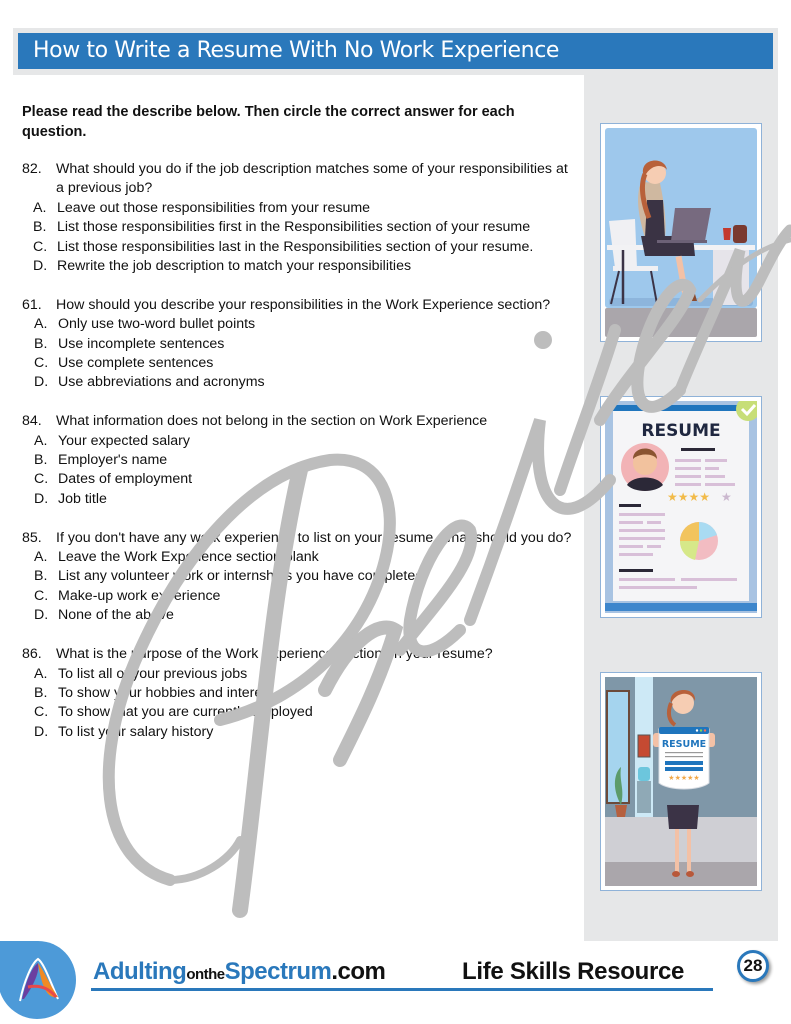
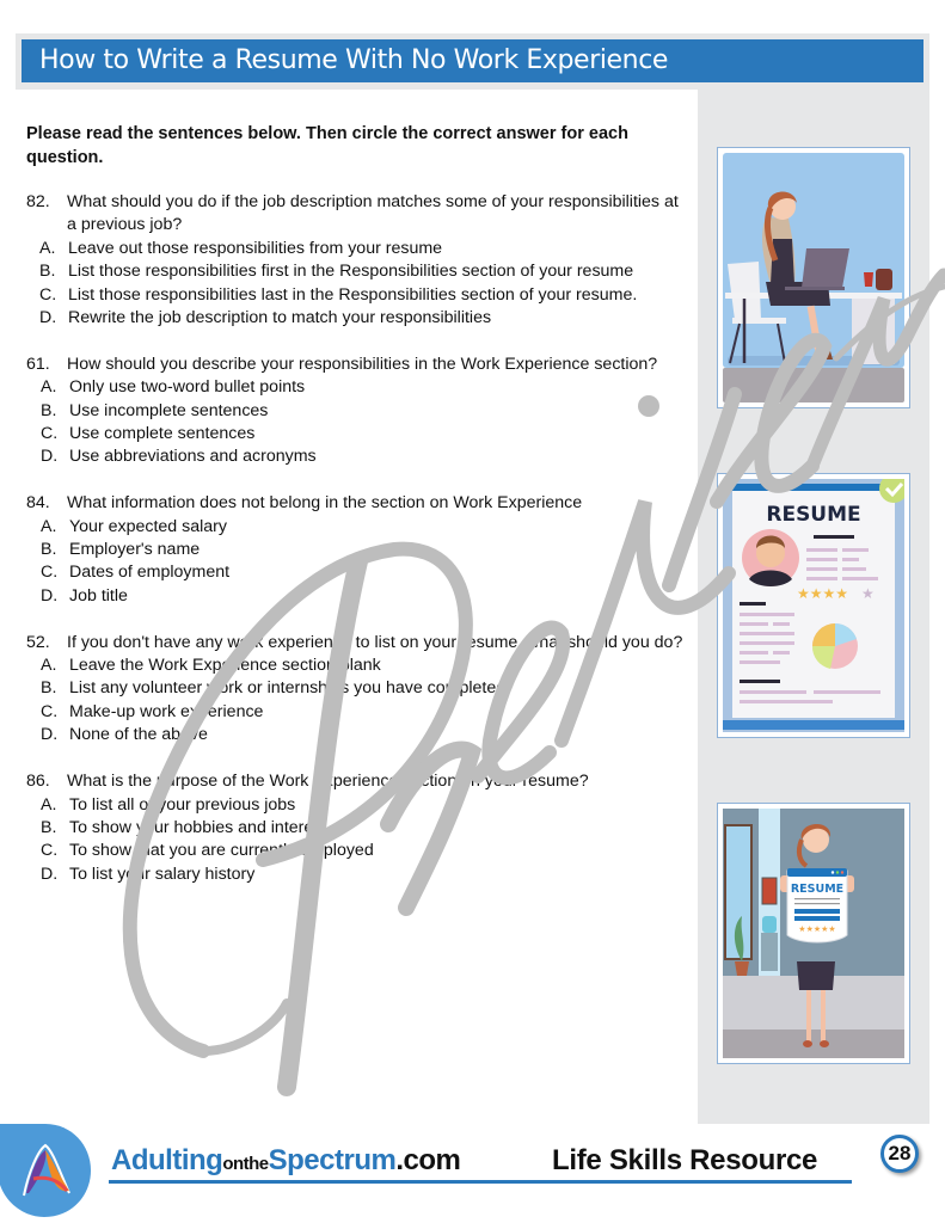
  How to Write a Resume With No Work Experience
- Please read the describe below. Then circle the correct answer for each question.
+ Please read the sentences below. Then circle the correct answer for each question.
  82.
  What should you do if the job description matches some of your responsibilities at a previous job?
  A.
  Leave out those responsibilities from your resume
  B.
  List those responsibilities first in the Responsibilities section of your resume
  C.
  List those responsibilities last in the Responsibilities section of your resume.
  D.
  Rewrite the job description to match your responsibilities
  61.
  How should you describe your responsibilities in the Work Experience section?
  A.
  Only use two-word bullet points
  B.
  Use incomplete sentences
  C.
  Use complete sentences
  D.
  Use abbreviations and acronyms
  84.
  What information does not belong in the section on Work Experience
  A.
  Your expected salary
  B.
  Employer's name
  C.
  Dates of employment
  D.
  Job title
- 85. If you don't have any w experien to list on yoursume,ha shld you do?
+ 52. If you don't have any w experien to list on yoursume,ha shld you do?
  A.
  Leave the Work Expence sectiolank
  B.
  List any volunteerork or internshs you have coplete
  C.
  Make-up work eerience
  D.
  None of the abe
  86.
  What is therpose of the Workperienction y resume?
  A.
  To list all oour previous jobs
  B.
  To showur hobbies and inter
  C.
  To showat you are curreployed
  D.
  To list yr salary history
  RESUME
  ★★★★
  ★
  RESUME
  ★★★★★
  AdultingontheSpectrum.com
  Life Skills Resource
  28
